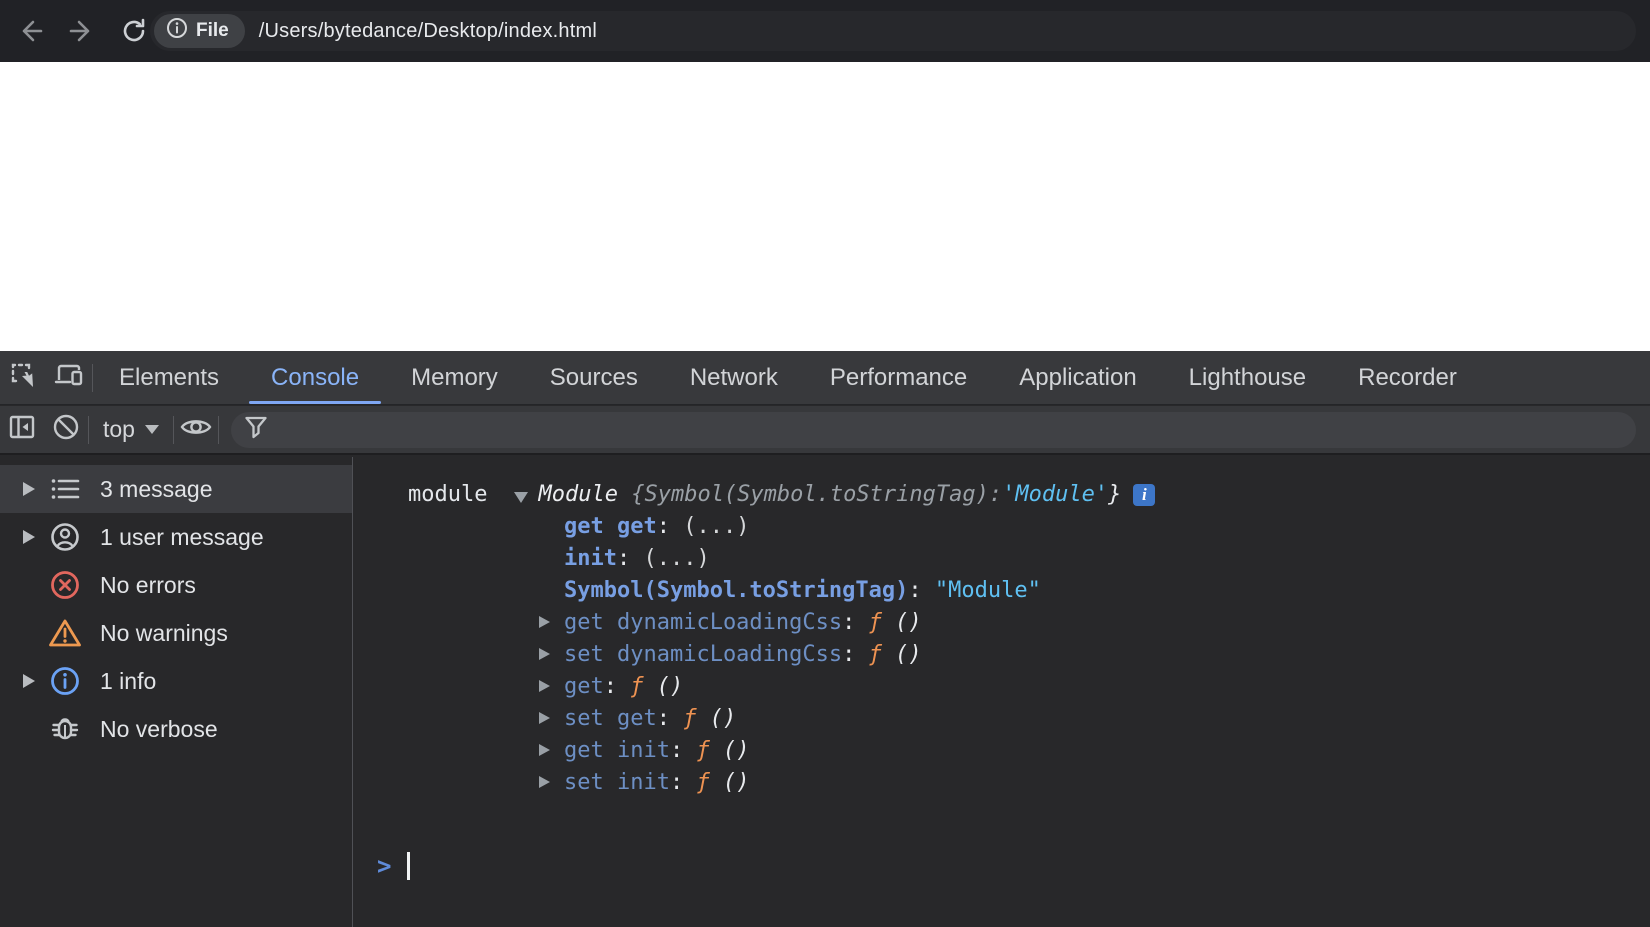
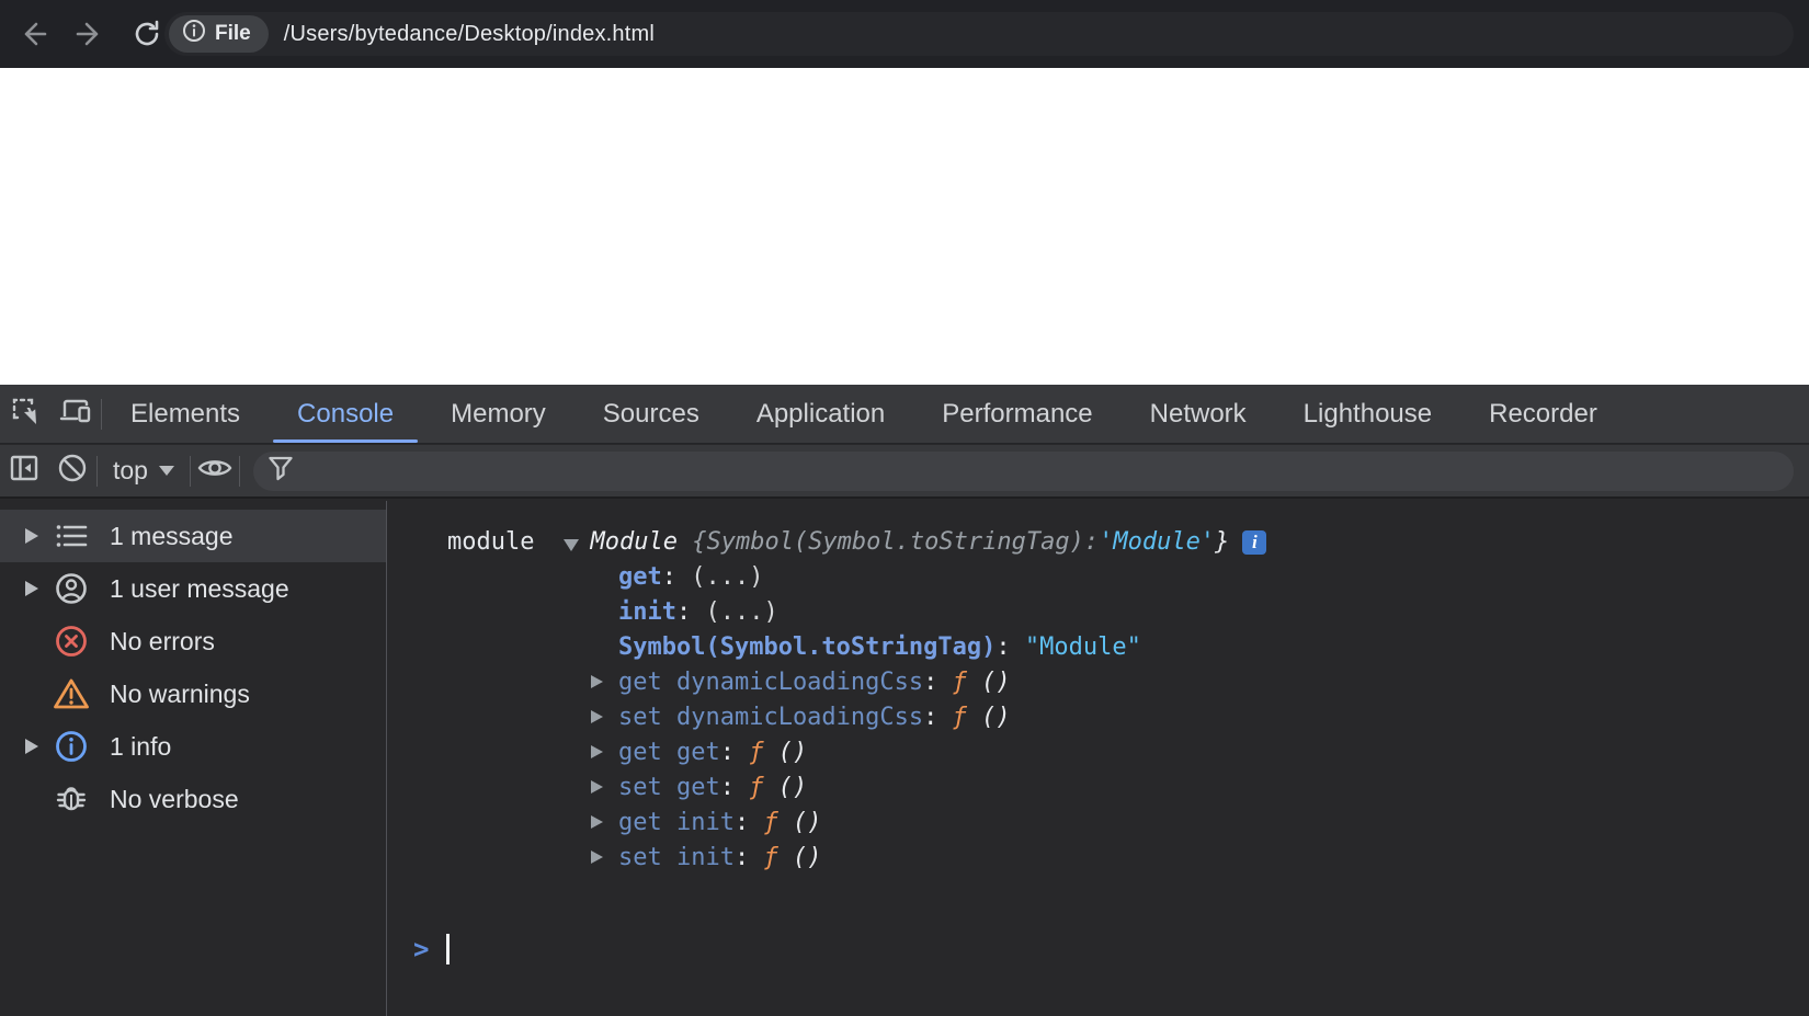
  File
  /Users/bytedance/Desktop/index.html
  Elements
  Console
  Memory
  Sources
- Network
+ Application
  Performance
- Application
+ Network
  Lighthouse
  Recorder
  top
- 3 message
+ 1 message
  1 user message
  No errors
  No warnings
  1 info
  No verbose
  module
  Module
  {Symbol(Symbol.toStringTag):
  'Module'
  }
  i
- get get: (...)
+ get: (...)
  init: (...)
  Symbol(Symbol.toStringTag): "Module"
  get dynamicLoadingCss: ƒ ()
  set dynamicLoadingCss: ƒ ()
- get: ƒ ()
+ get get: ƒ ()
  set get: ƒ ()
  get init: ƒ ()
  set init: ƒ ()
  >
